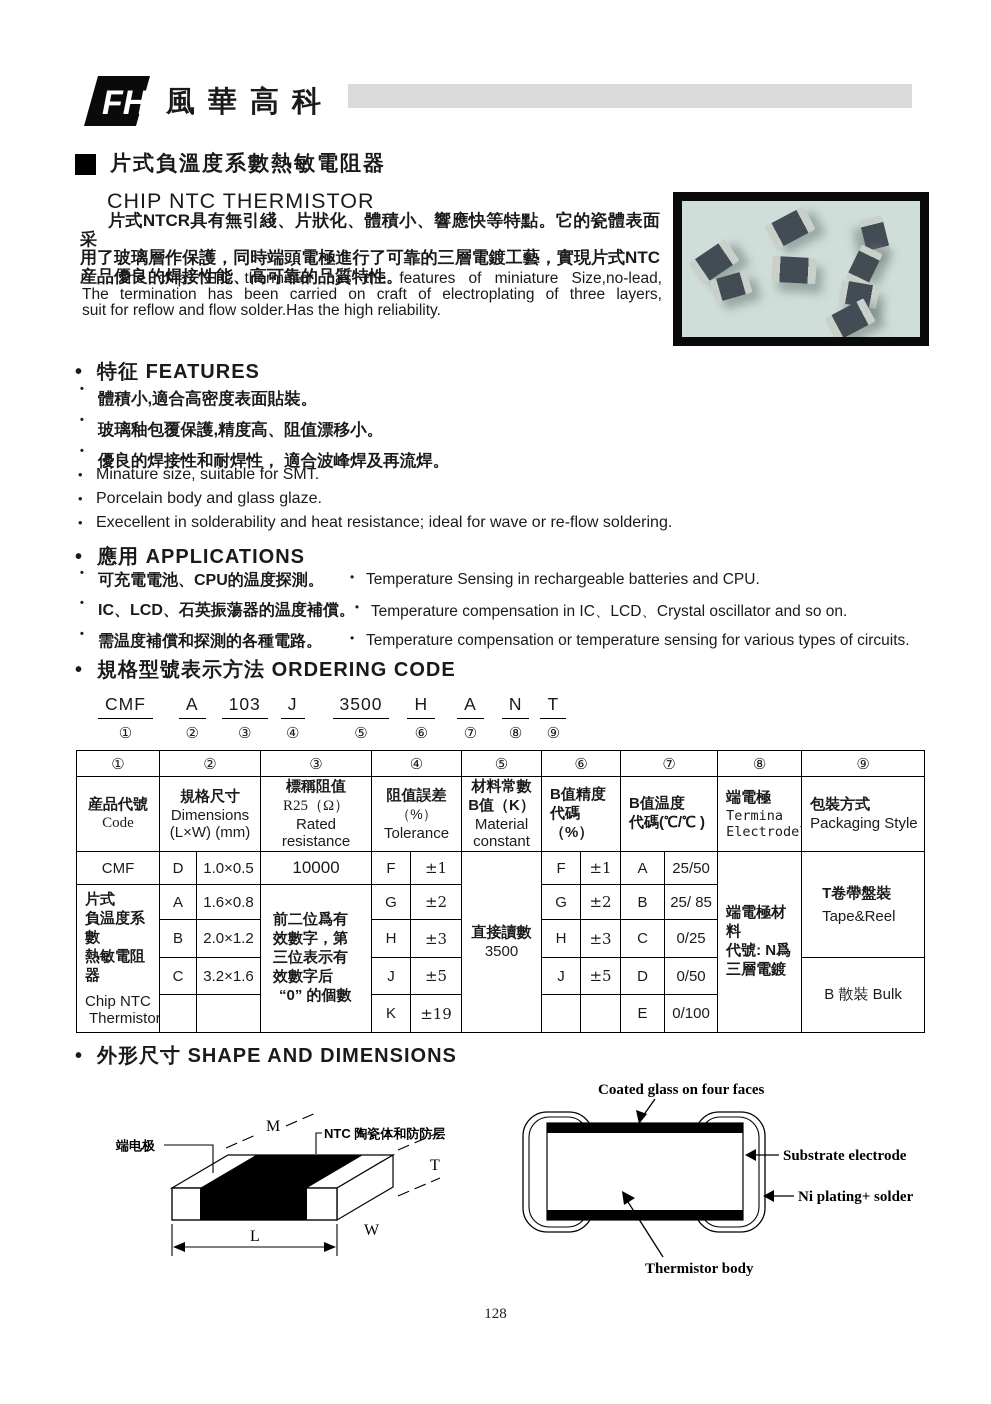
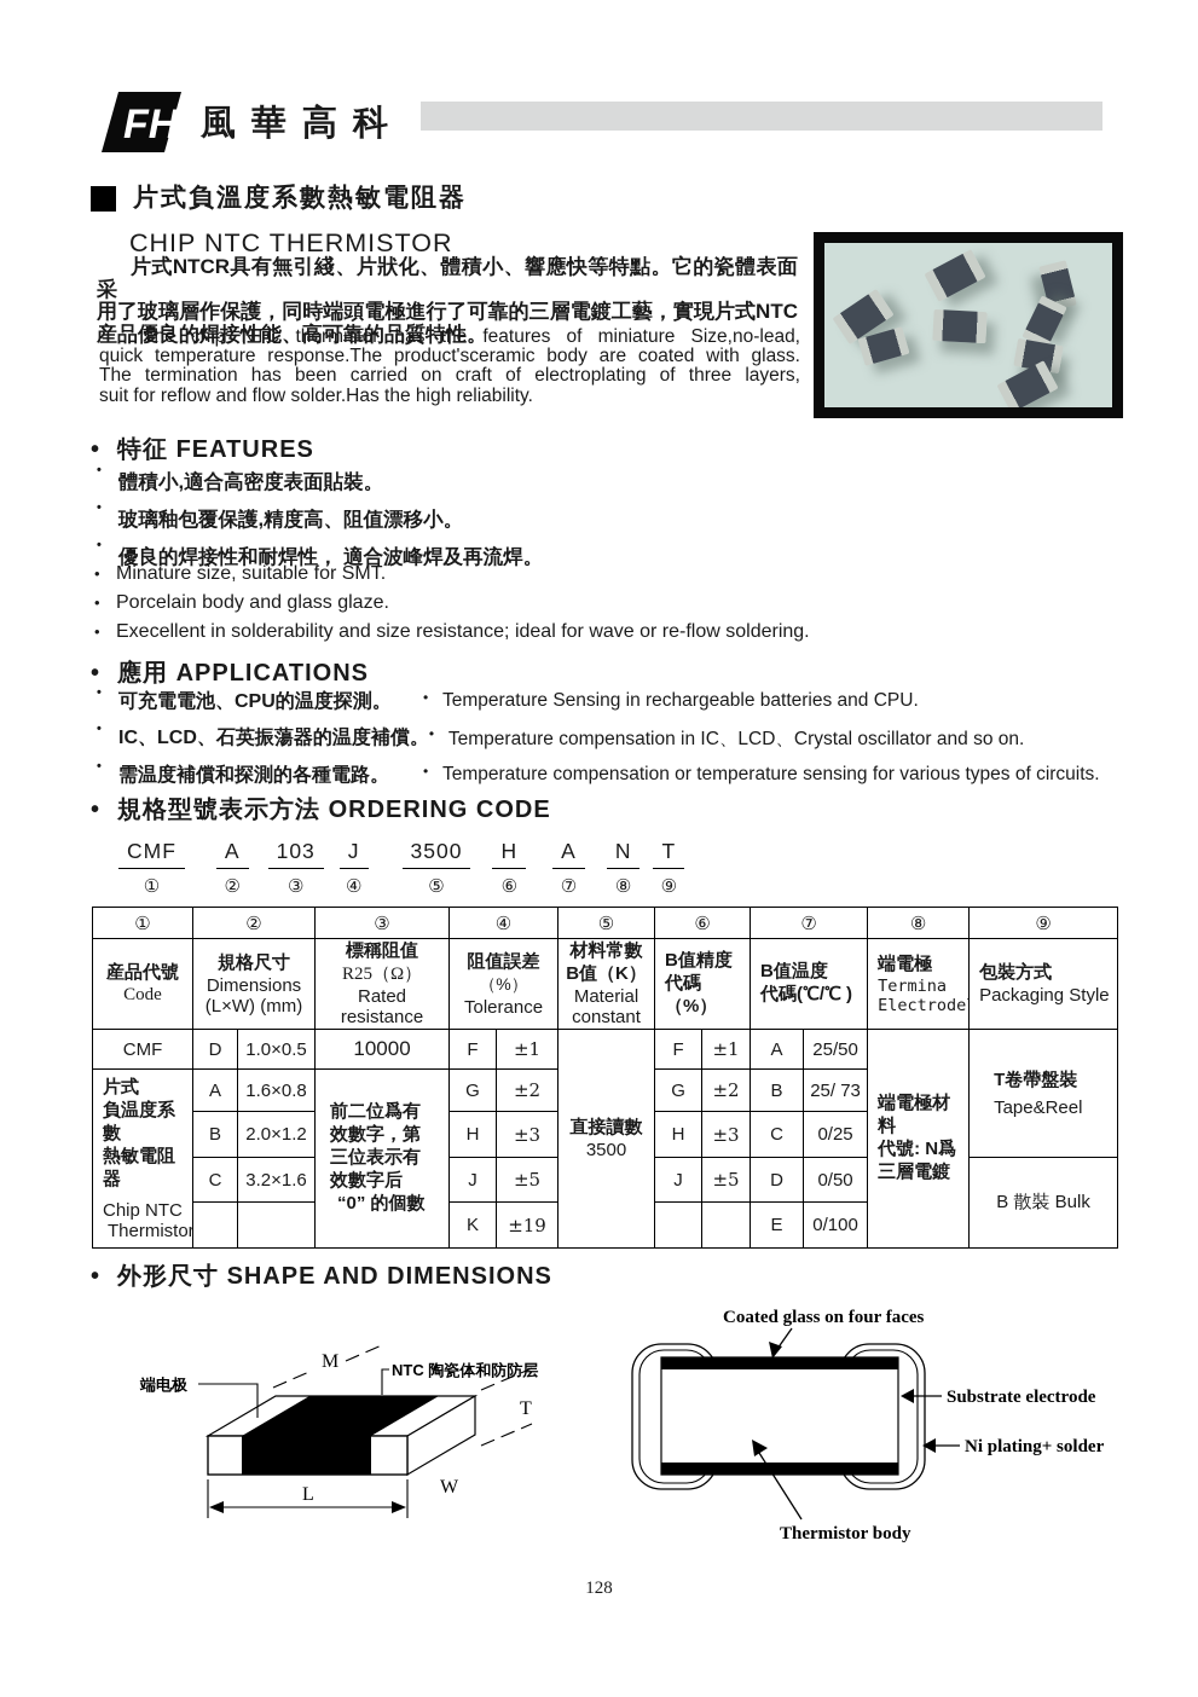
  FH
  風華高科
  片式負溫度系數熱敏電阻器
  CHIP NTC THERMISTOR
  片式NTCR具有無引綫、片狀化、體積小、響應快等特點。它的瓷體表面采
  用了玻璃層作保護，同時端頭電極進行了可靠的三層電鍍工藝，實現片式NTC
  産品優良的焊接性能、高可靠的品質特性。
  The chip NTC thermistor has the features of miniature Size,no-lead,
+ quick temperature response.The product'sceramic body are coated with glass.
  The termination has been carried on craft of electroplating of three layers,
  suit for reflow and flow solder.Has the high reliability.
  特征 FEATURES
  體積小,適合高密度表面貼裝。
  玻璃釉包覆保護,精度高、阻值漂移小。
  優良的焊接性和耐焊性， 適合波峰焊及再流焊。
  Minature size, suitable for SMT.
  Porcelain body and glass glaze.
- Execellent in solderability and heat resistance; ideal for wave or re-flow soldering.
+ Execellent in solderability and size resistance; ideal for wave or re-flow soldering.
  應用 APPLICATIONS
  可充電電池、CPU的温度探測。
  Temperature Sensing in rechargeable batteries and CPU.
  IC、LCD、石英振蕩器的温度補償。
  Temperature compensation in IC、LCD、Crystal oscillator and so on.
  需温度補償和探測的各種電路。
  Temperature compensation or temperature sensing for various types of circuits.
  規格型號表示方法 ORDERING CODE
  CMF
  ①
  A
  ②
  103
  ③
  J
  ④
  3500
  ⑤
  H
  ⑥
  A
  ⑦
  N
  ⑧
  T
  ⑨
  ①	②	③	④	⑤	⑥	⑦	⑧	⑨
  産品代號 Code	規格尺寸 Dimensions (L×W) (mm)	標稱阻值 R25（Ω） Rated resistance	阻值誤差 （%） Tolerance	材料常數 B值（K） Material constant	B值精度 代碼（%）	B值温度 代碼(℃/℃ )	端電極 Termina Electrode	包裝方式 Packaging Style
  CMF	D	1.0×0.5	10000	F	±1	直接讀數 3500	F	±1	A	25/50	端電極材料 代號: N爲 三層電鍍	T卷帶盤裝 Tape&Reel
- 片式 負温度系數 熱敏電阻器 Chip NTC Thermistor	A	1.6×0.8	前二位爲有 效數字，第 三位表示有 效數字后 “0” 的個數	G	±2	G	±2	B	25/ 85
+ 片式 負温度系數 熱敏電阻器 Chip NTC Thermistor	A	1.6×0.8	前二位爲有 效數字，第 三位表示有 效數字后 “0” 的個數	G	±2	G	±2	B	25/ 73
  B	2.0×1.2	H	±3	H	±3	C	0/25
  C	3.2×1.6	J	±5	J	±5	D	0/50	B 散裝 Bulk
  		K	±19			E	0/100
  外形尺寸 SHAPE AND DIMENSIONS
  端电极
  M
  NTC 陶瓷体和防防层
  T
  W
  L
  Coated glass on four faces
  Substrate electrode
  Ni plating+ solder
  Thermistor body
  128
